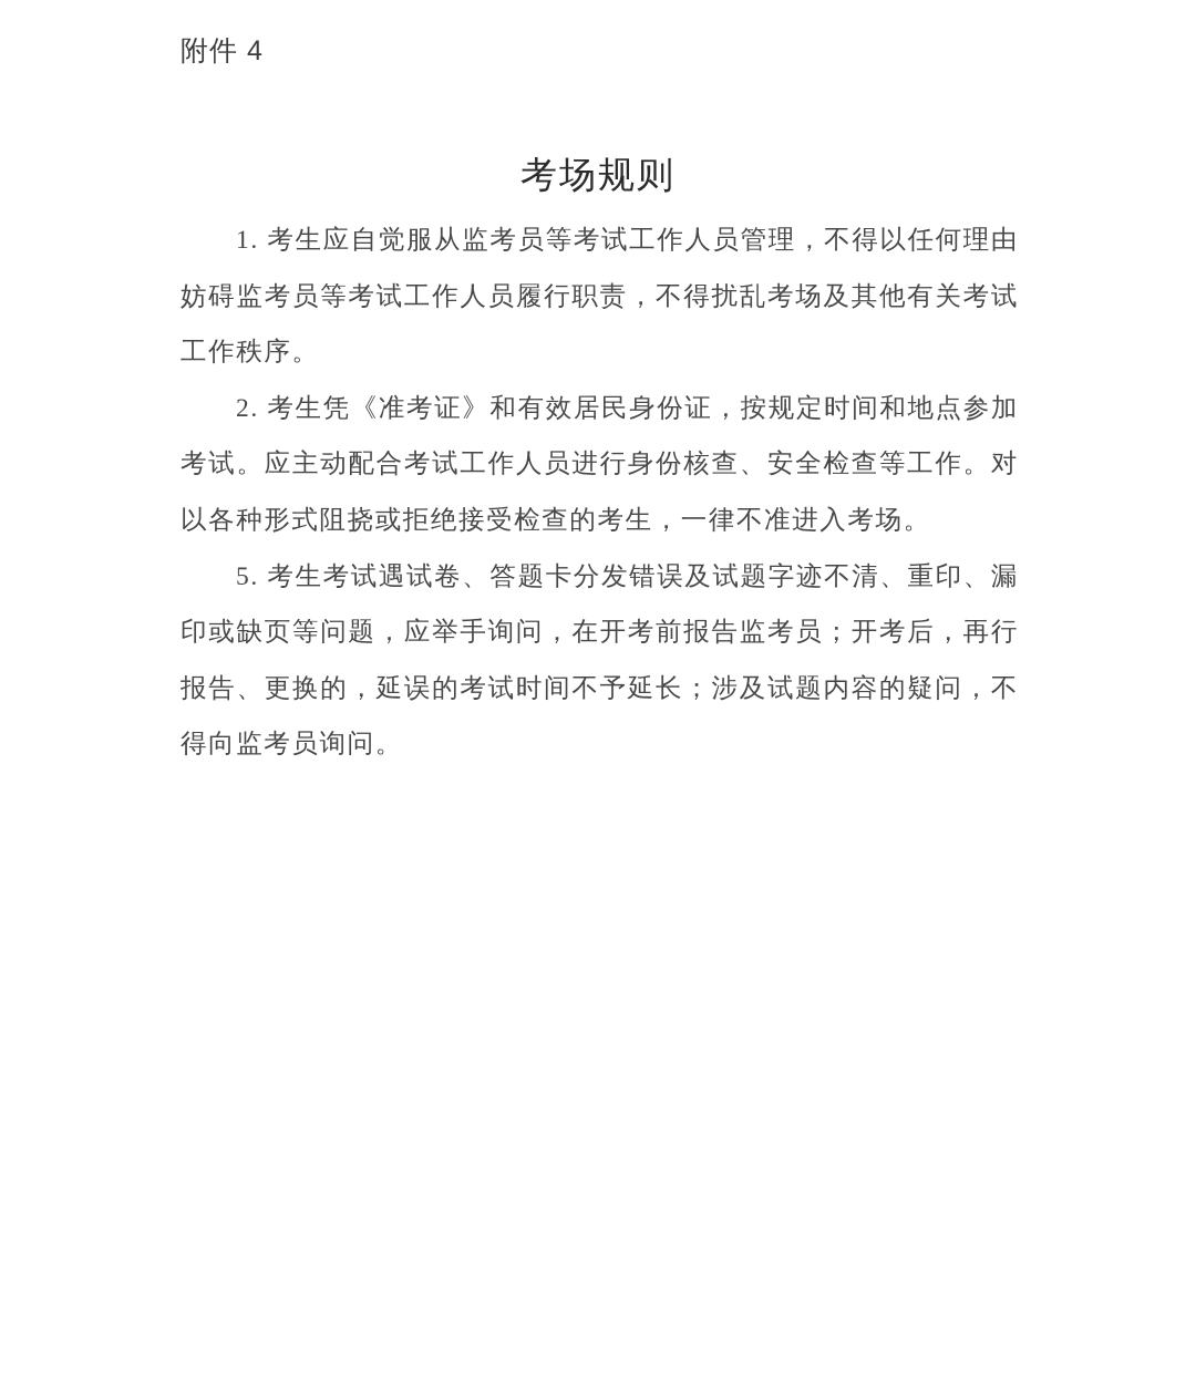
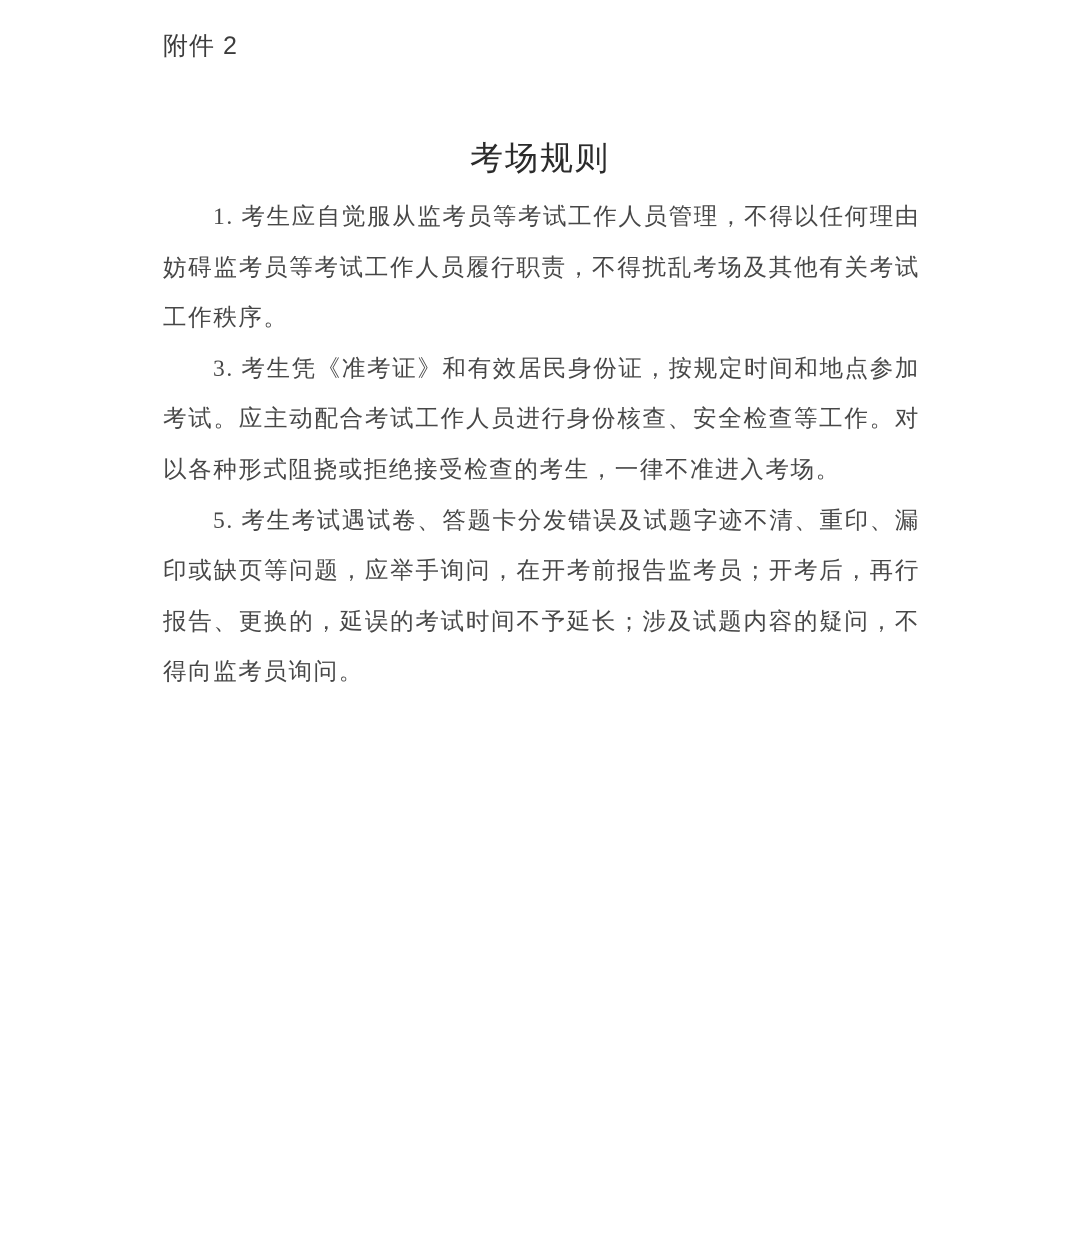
- 附件 4
+ 附件 2
  考场规则
  1. 考生应自觉服从监考员等考试工作人员管理，不得以任何理由妨碍监考员等考试工作人员履行职责，不得扰乱考场及其他有关考试工作秩序。
- 2. 考生凭《准考证》和有效居民身份证，按规定时间和地点参加考试。应主动配合考试工作人员进行身份核查、安全检查等工作。对以各种形式阻挠或拒绝接受检查的考生，一律不准进入考场。
+ 3. 考生凭《准考证》和有效居民身份证，按规定时间和地点参加考试。应主动配合考试工作人员进行身份核查、安全检查等工作。对以各种形式阻挠或拒绝接受检查的考生，一律不准进入考场。
  5. 考生考试遇试卷、答题卡分发错误及试题字迹不清、重印、漏印或缺页等问题，应举手询问，在开考前报告监考员；开考后，再行报告、更换的，延误的考试时间不予延长；涉及试题内容的疑问，不得向监考员询问。
